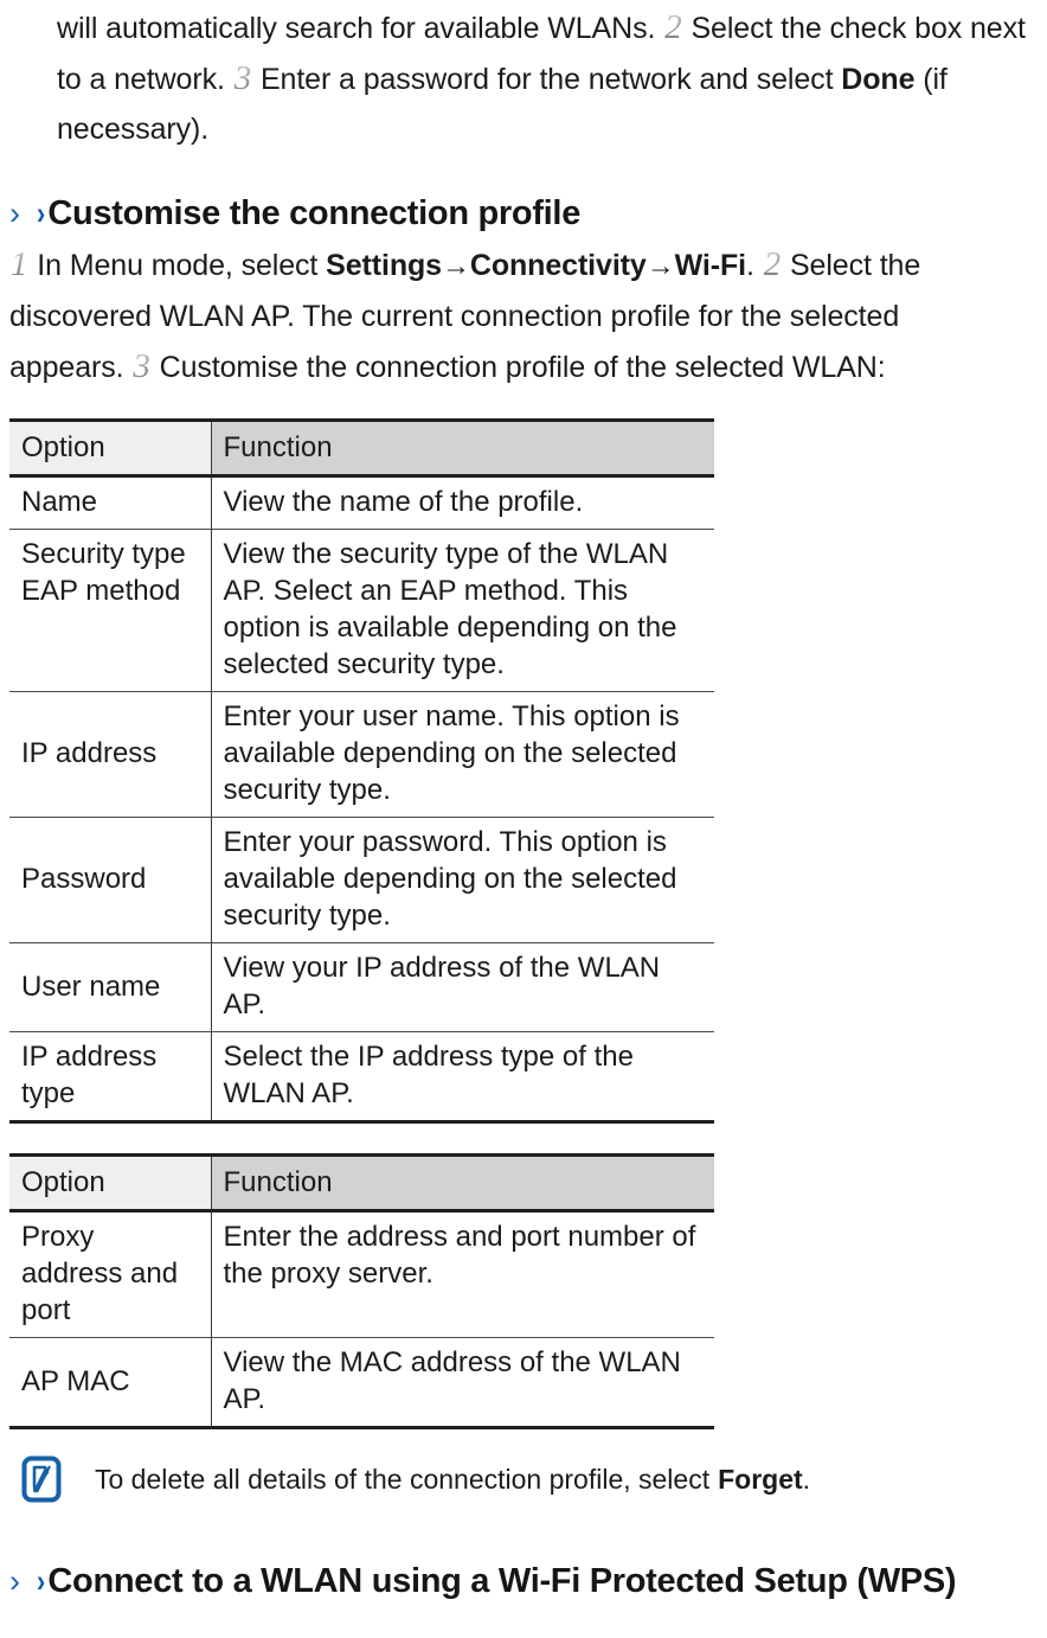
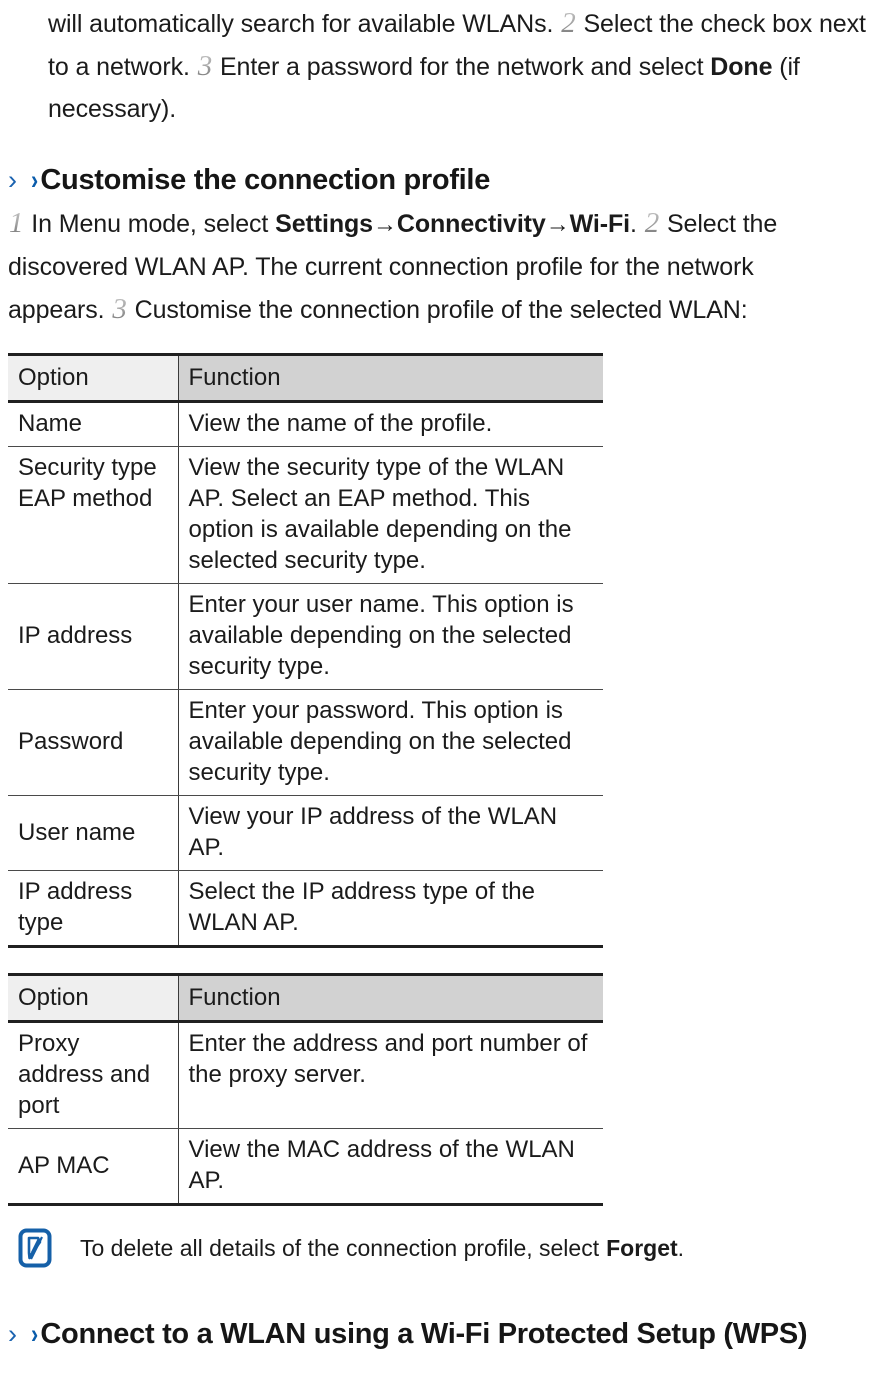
  will automatically search for available WLANs. 2 Select the check box next to a network. 3 Enter a password for the network and select Done (if necessary).
  › ›Customise the connection profile
- 1 In Menu mode, select Settings→Connectivity→Wi-Fi. 2 Select the discovered WLAN AP. The current connection profile for the selected appears. 3 Customise the connection profile of the selected WLAN:
+ 1 In Menu mode, select Settings→Connectivity→Wi-Fi. 2 Select the discovered WLAN AP. The current connection profile for the network appears. 3 Customise the connection profile of the selected WLAN:
  Option	Function
  Name	View the name of the profile.
  Security type EAP method	View the security type of the WLAN AP. Select an EAP method. This option is available depending on the selected security type.
  IP address	Enter your user name. This option is available depending on the selected security type.
  Password	Enter your password. This option is available depending on the selected security type.
  User name	View your IP address of the WLAN AP.
  IP address type	Select the IP address type of the WLAN AP.
  Option	Function
  Proxy address and port	Enter the address and port number of the proxy server.
  AP MAC	View the MAC address of the WLAN AP.
  To delete all details of the connection profile, select Forget.
  › ›Connect to a WLAN using a Wi-Fi Protected Setup (WPS)
